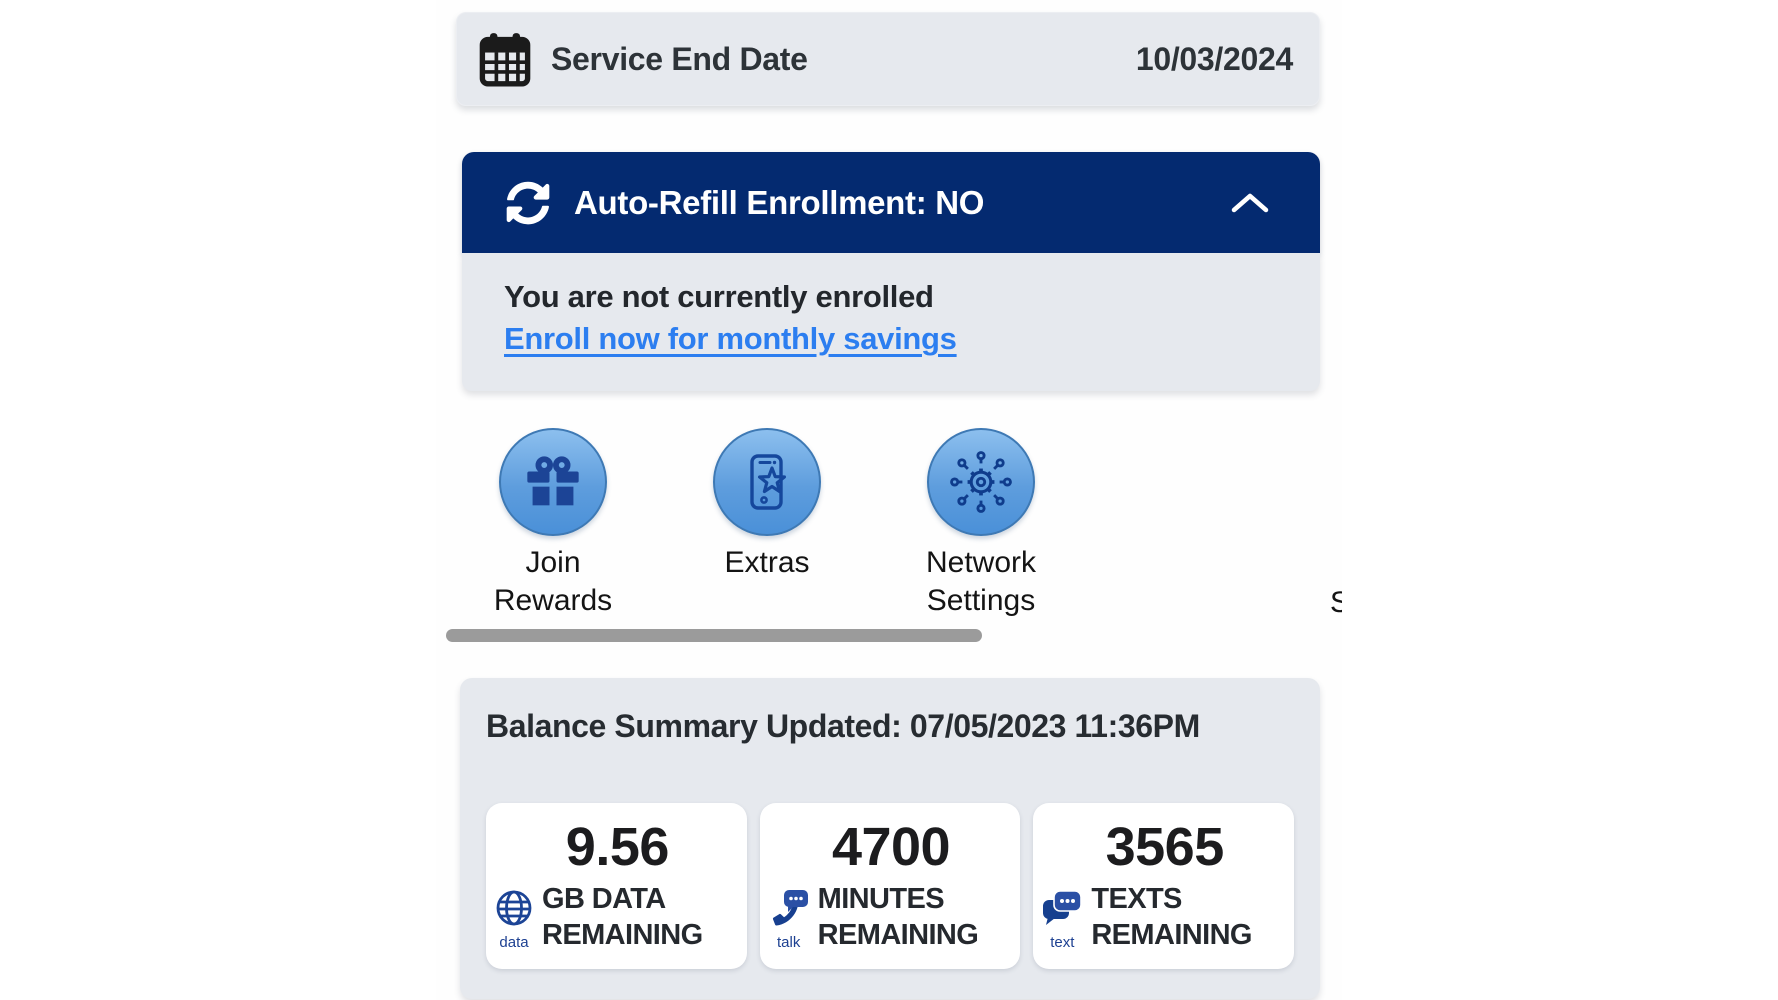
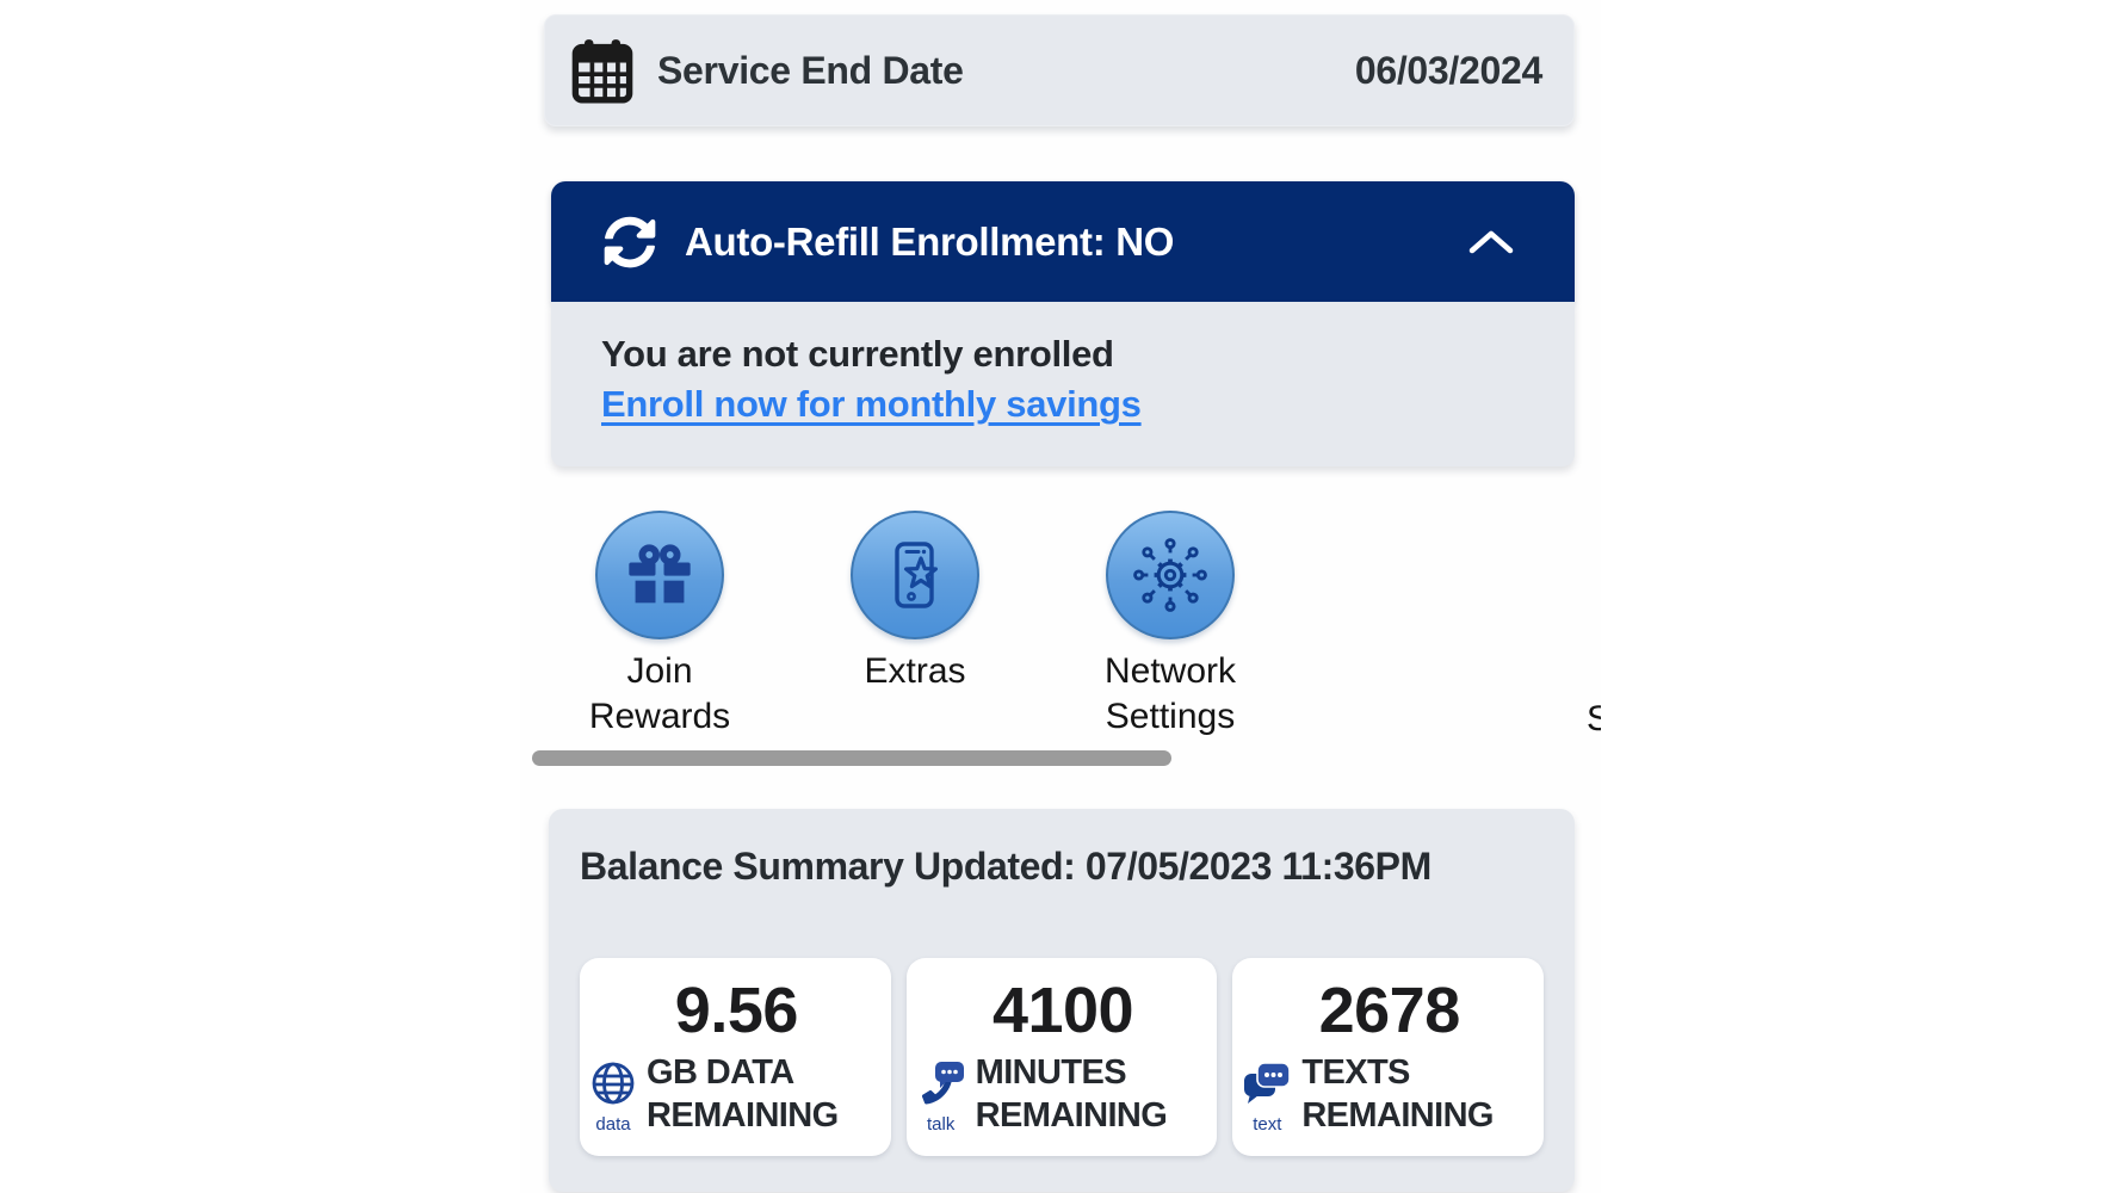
  Service End Date
- 10/03/2024
+ 06/03/2024
  Auto-Refill Enrollment: NO
  You are not currently enrolled
  Enroll now for monthly savings
  Join Rewards
  Extras
  Network Settings
  S
  Balance Summary Updated: 07/05/2023 11:36PM
  9.56
  data
  GB DATA REMAINING
- 4700
+ 4100
  talk
  MINUTES REMAINING
- 3565
+ 2678
  text
  TEXTS REMAINING
